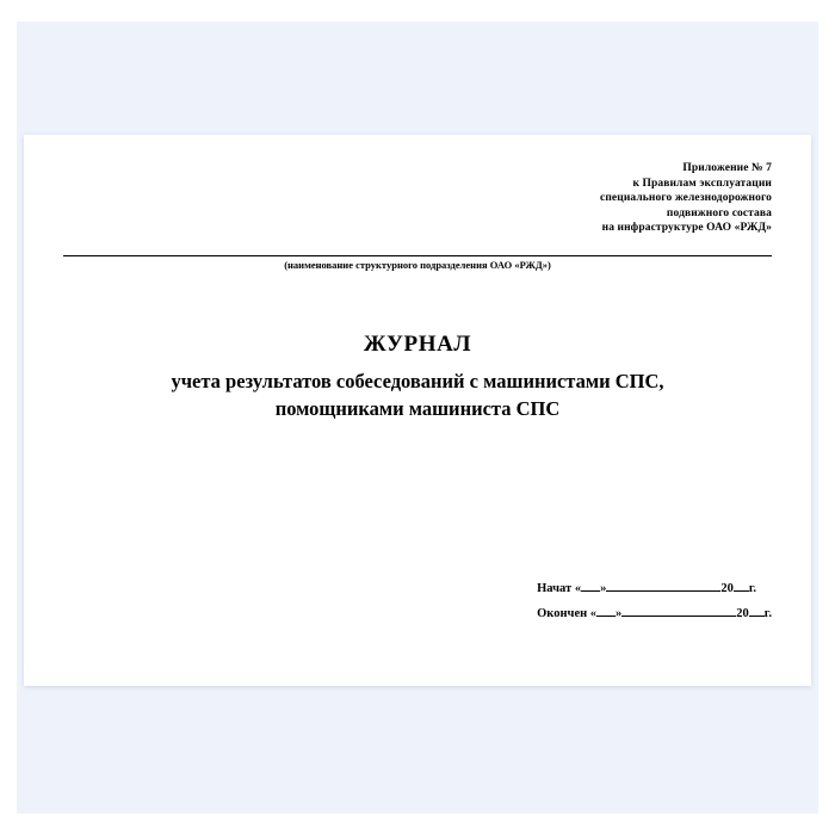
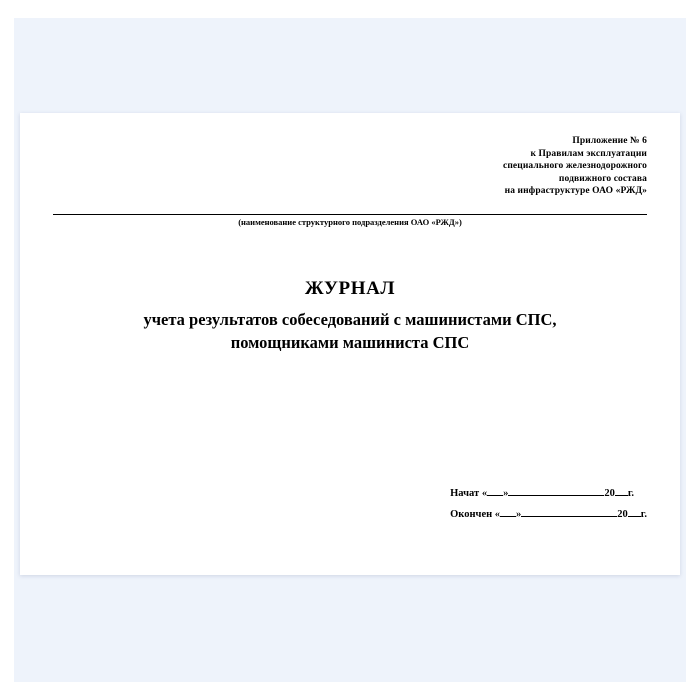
- Приложение № 7
+ Приложение № 6
  к Правилам эксплуатации
  специального железнодорожного
  подвижного состава
  на инфраструктуре ОАО «РЖД»
  (наименование структурного подразделения ОАО «РЖД»)
  ЖУРНАЛ
  учета результатов собеседований с машинистами СПС,
  помощниками машиниста СПС
  Начат « » 20 г.
  Окончен « » 20 г.
